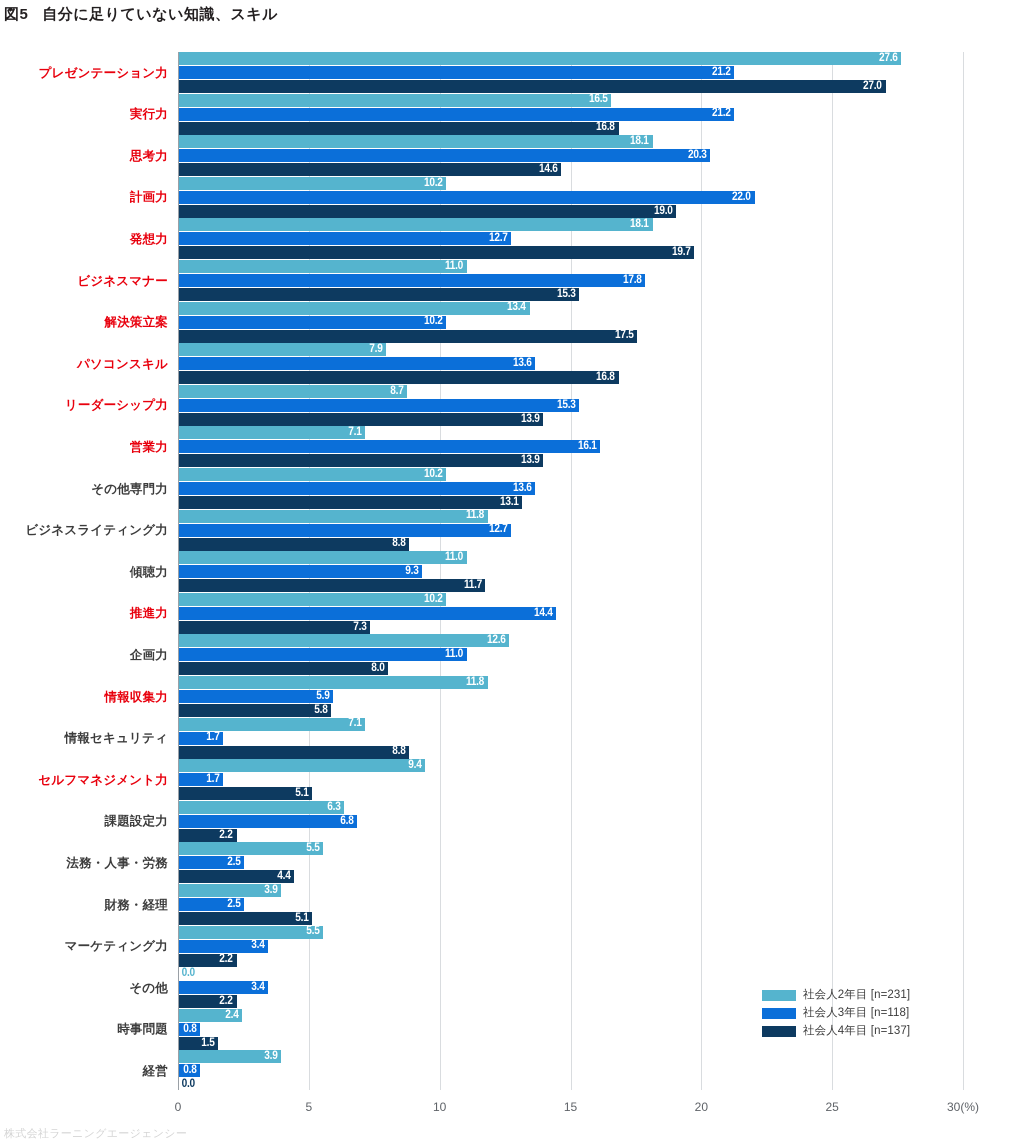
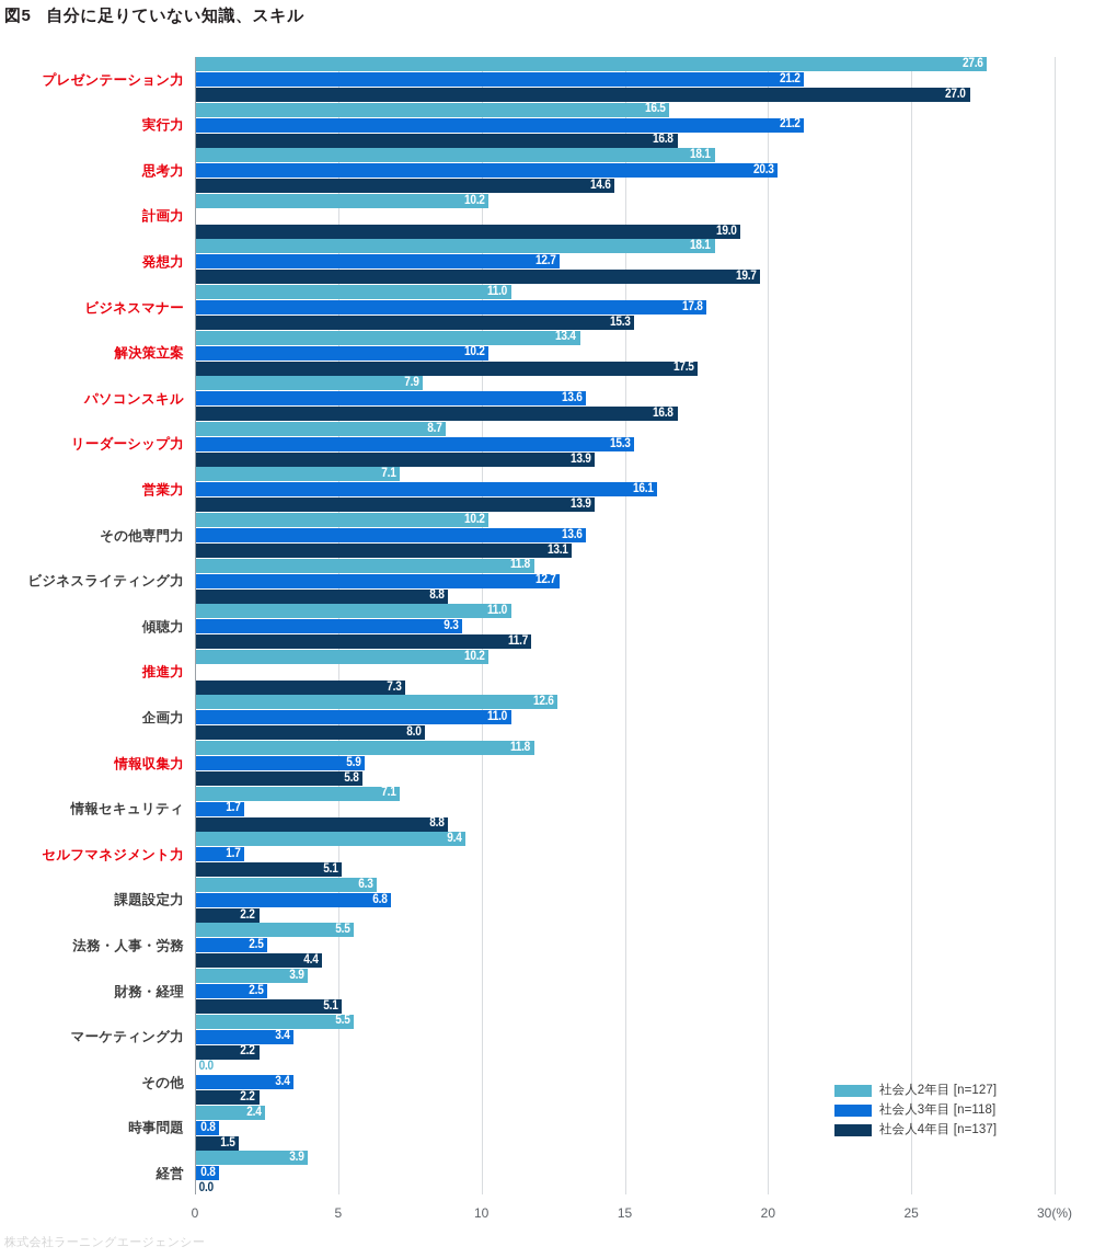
  図5 自分に足りていない知識、スキル
  プレゼンテーション力
  27.6
  21.2
  27.0
  実行力
  16.5
  21.2
  16.8
  思考力
  18.1
  20.3
  14.6
  計画力
  10.2
- 22.0
  19.0
  発想力
  18.1
  12.7
  19.7
  ビジネスマナー
  11.0
  17.8
  15.3
  解決策立案
  13.4
  10.2
  17.5
  パソコンスキル
  7.9
  13.6
  16.8
  リーダーシップ力
  8.7
  15.3
  13.9
  営業力
  7.1
  16.1
  13.9
  その他専門力
  10.2
  13.6
  13.1
  ビジネスライティング力
  11.8
  12.7
  8.8
  傾聴力
  11.0
  9.3
  11.7
  推進力
  10.2
- 14.4
  7.3
  企画力
  12.6
  11.0
  8.0
  情報収集力
  11.8
  5.9
  5.8
  情報セキュリティ
  7.1
  1.7
  8.8
  セルフマネジメント力
  9.4
  1.7
  5.1
  課題設定力
  6.3
  6.8
  2.2
  法務・人事・労務
  5.5
  2.5
  4.4
  財務・経理
  3.9
  2.5
  5.1
  マーケティング力
  5.5
  3.4
  2.2
  その他
  0.0
  3.4
  2.2
  時事問題
  2.4
  0.8
  1.5
  経営
  3.9
  0.8
  0.0
  0
  5
  10
  15
  20
  25
  30(%)
- 社会人2年目 [n=231]
+ 社会人2年目 [n=127]
  社会人3年目 [n=118]
  社会人4年目 [n=137]
  株式会社ラーニングエージェンシー
